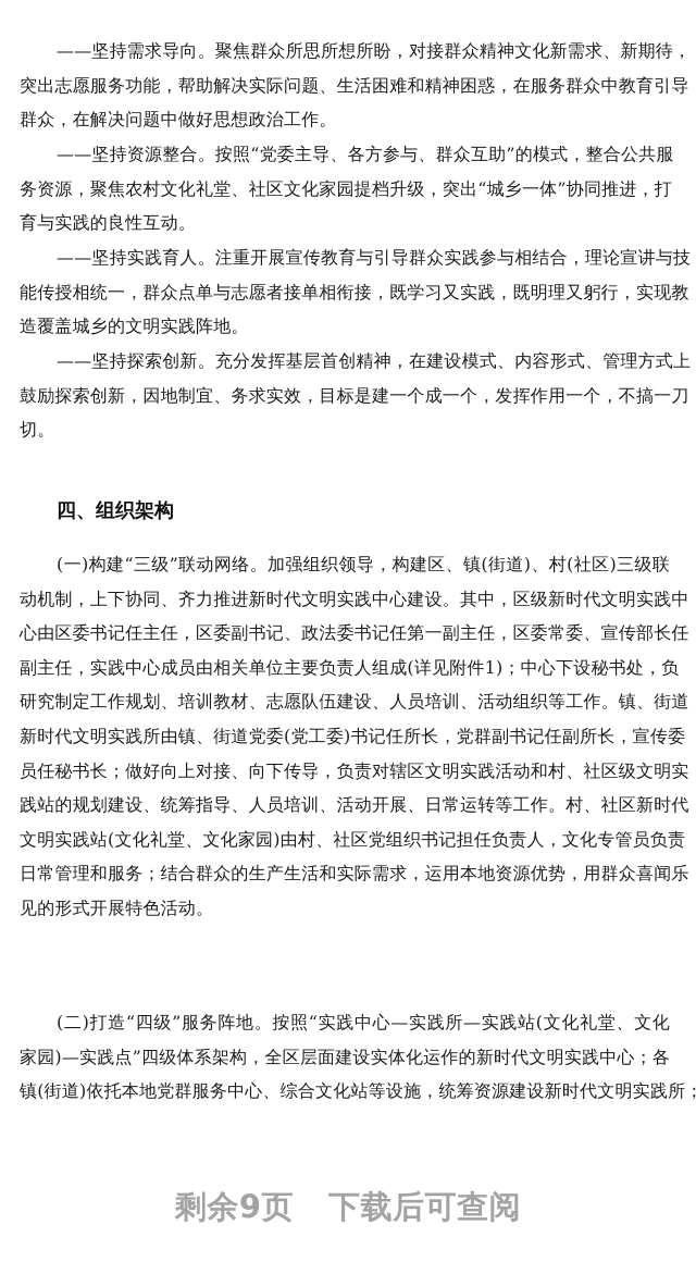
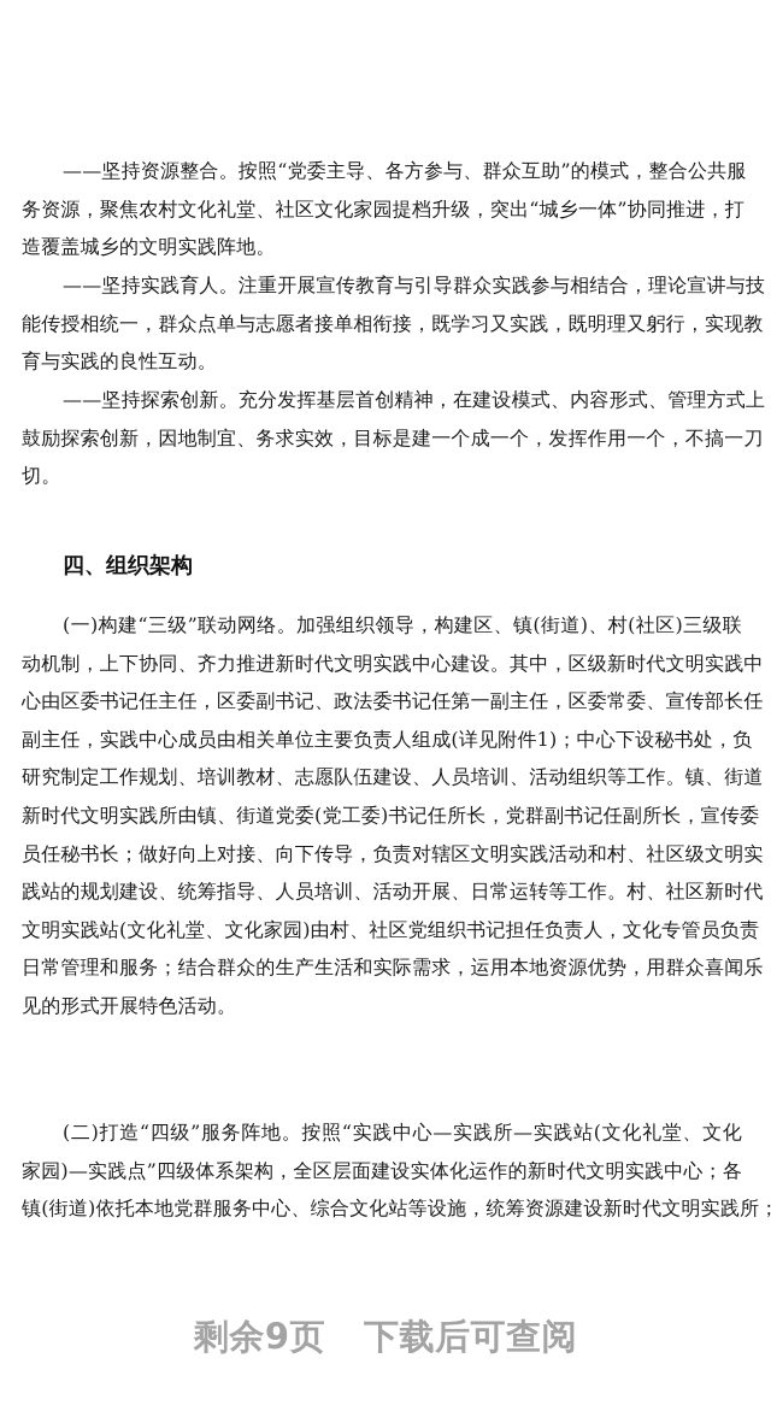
- ——坚持需求导向。聚焦群众所思所想所盼，对接群众精神文化新需求、新期待，
- 突出志愿服务功能，帮助解决实际问题、生活困难和精神困惑，在服务群众中教育引导
- 群众，在解决问题中做好思想政治工作。
  ——坚持资源整合。按照“党委主导、各方参与、群众互助”的模式，整合公共服
  务资源，聚焦农村文化礼堂、社区文化家园提档升级，突出“城乡一体”协同推进，打
- 育与实践的良性互动。
+ 造覆盖城乡的文明实践阵地。
  ——坚持实践育人。注重开展宣传教育与引导群众实践参与相结合，理论宣讲与技
  能传授相统一，群众点单与志愿者接单相衔接，既学习又实践，既明理又躬行，实现教
- 造覆盖城乡的文明实践阵地。
+ 育与实践的良性互动。
  ——坚持探索创新。充分发挥基层首创精神，在建设模式、内容形式、管理方式上
  鼓励探索创新，因地制宜、务求实效，目标是建一个成一个，发挥作用一个，不搞一刀
  切。
  四、组织架构
  (一)构建“三级”联动网络。加强组织领导，构建区、镇(街道)、村(社区)三级联
  动机制，上下协同、齐力推进新时代文明实践中心建设。其中，区级新时代文明实践中
  心由区委书记任主任，区委副书记、政法委书记任第一副主任，区委常委、宣传部长任
  副主任，实践中心成员由相关单位主要负责人组成(详见附件1)；中心下设秘书处，负
  研究制定工作规划、培训教材、志愿队伍建设、人员培训、活动组织等工作。镇、街道
  新时代文明实践所由镇、街道党委(党工委)书记任所长，党群副书记任副所长，宣传委
  员任秘书长；做好向上对接、向下传导，负责对辖区文明实践活动和村、社区级文明实
  践站的规划建设、统筹指导、人员培训、活动开展、日常运转等工作。村、社区新时代
  文明实践站(文化礼堂、文化家园)由村、社区党组织书记担任负责人，文化专管员负责
  日常管理和服务；结合群众的生产生活和实际需求，运用本地资源优势，用群众喜闻乐
  见的形式开展特色活动。
  (二)打造“四级”服务阵地。按照“实践中心—实践所—实践站(文化礼堂、文化
  家园)—实践点”四级体系架构，全区层面建设实体化运作的新时代文明实践中心；各
  镇(街道)依托本地党群服务中心、综合文化站等设施，统筹资源建设新时代文明实践所；
  剩余9页 下载后可查阅
